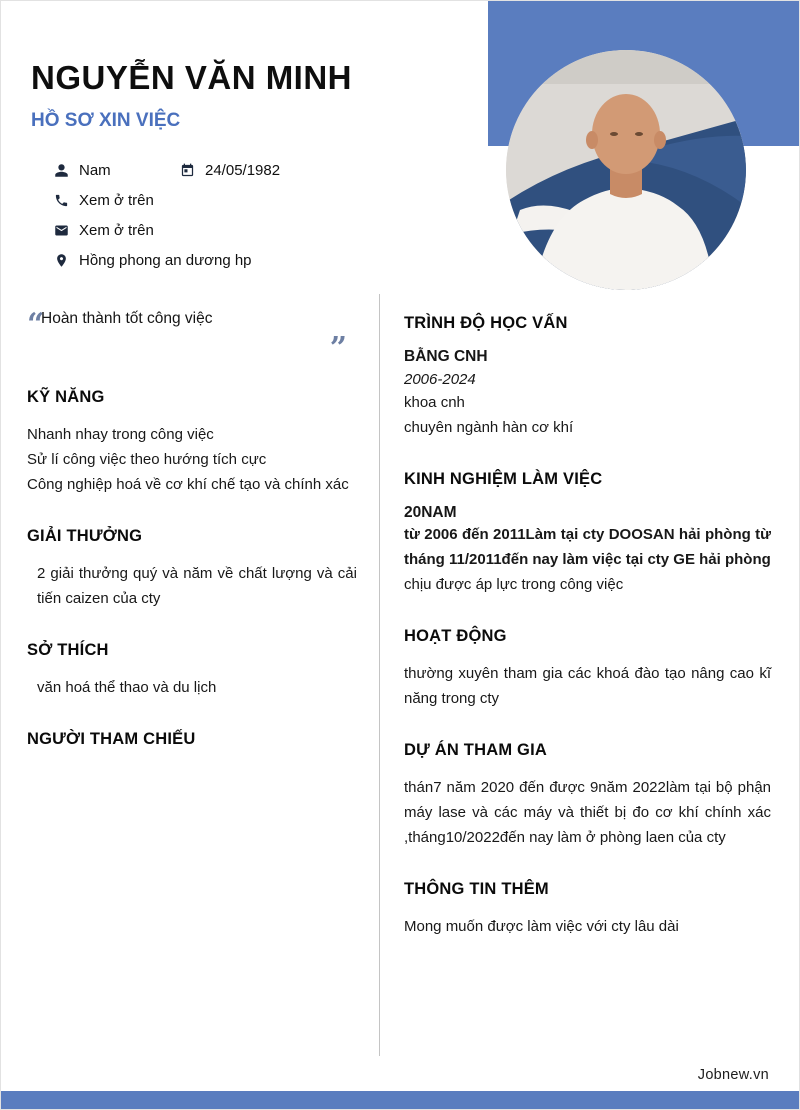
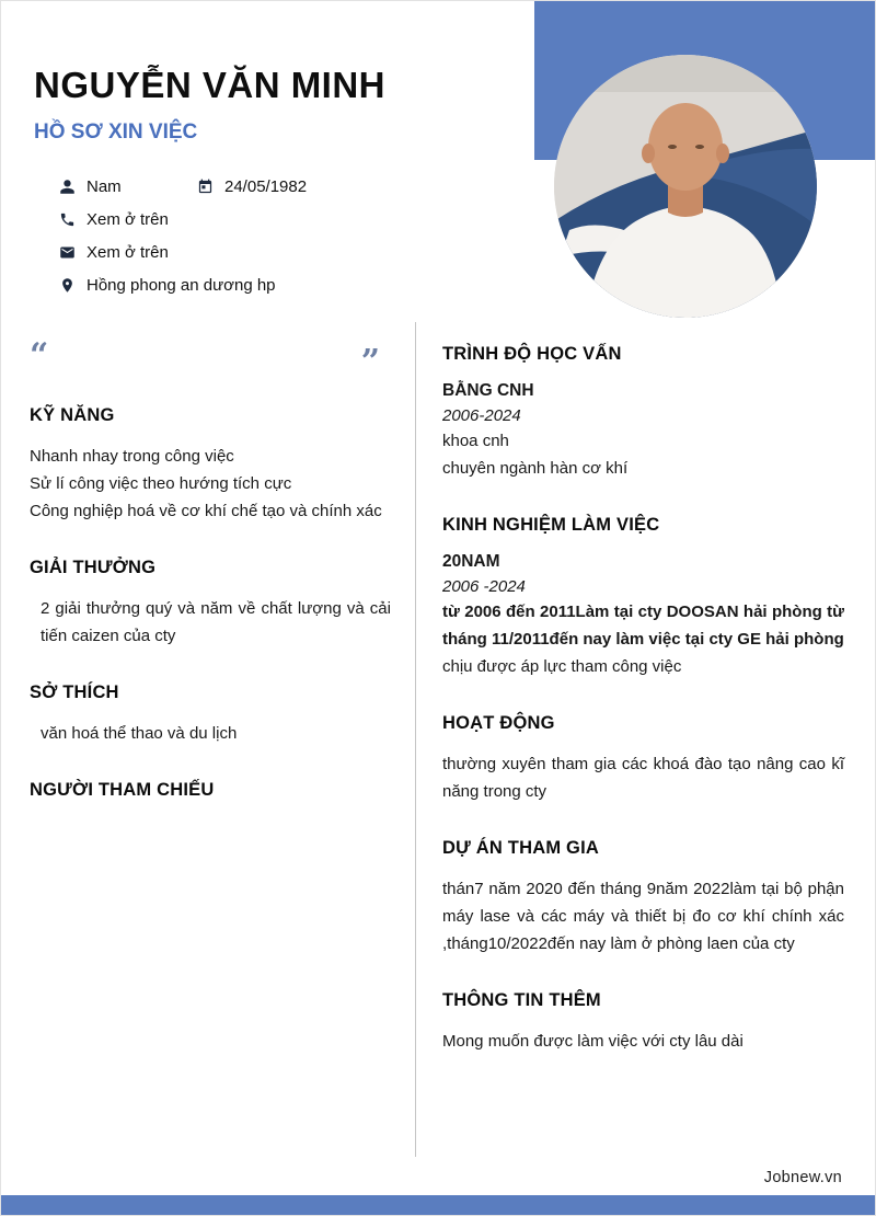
  NGUYỄN VĂN MINH
  HỒ SƠ XIN VIỆC
  Nam
  24/05/1982
  Xem ở trên
  Xem ở trên
  Hồng phong an dương hp
  “
- Hoàn thành tốt công việc
  ”
  KỸ NĂNG
  Nhanh nhay trong công việc
  Sử lí công việc theo hướng tích cực
  Công nghiệp hoá về cơ khí chế tạo và chính xác
  GIẢI THƯỞNG
  2 giải thưởng quý và năm về chất lượng và cải tiến caizen của cty
  SỞ THÍCH
  văn hoá thể thao và du lịch
  NGƯỜI THAM CHIẾU
  TRÌNH ĐỘ HỌC VẤN
  BẰNG CNH
  2006-2024
  khoa cnh
  chuyên ngành hàn cơ khí
  KINH NGHIỆM LÀM VIỆC
  20NAM
+ 2006 -2024
  từ 2006 đến 2011Làm tại cty DOOSAN hải phòng từ tháng 11/2011đến nay làm việc tại cty GE hải phòng
- chịu được áp lực trong công việc
+ chịu được áp lực tham công việc
  HOẠT ĐỘNG
  thường xuyên tham gia các khoá đào tạo nâng cao kĩ năng trong cty
  DỰ ÁN THAM GIA
- thán7 năm 2020 đến được 9năm 2022làm tại bộ phận máy lase và các máy và thiết bị đo cơ khí chính xác ,tháng10/2022đến nay làm ở phòng laen của cty
+ thán7 năm 2020 đến tháng 9năm 2022làm tại bộ phận máy lase và các máy và thiết bị đo cơ khí chính xác ,tháng10/2022đến nay làm ở phòng laen của cty
  THÔNG TIN THÊM
  Mong muốn được làm việc với cty lâu dài
  Jobnew.vn
